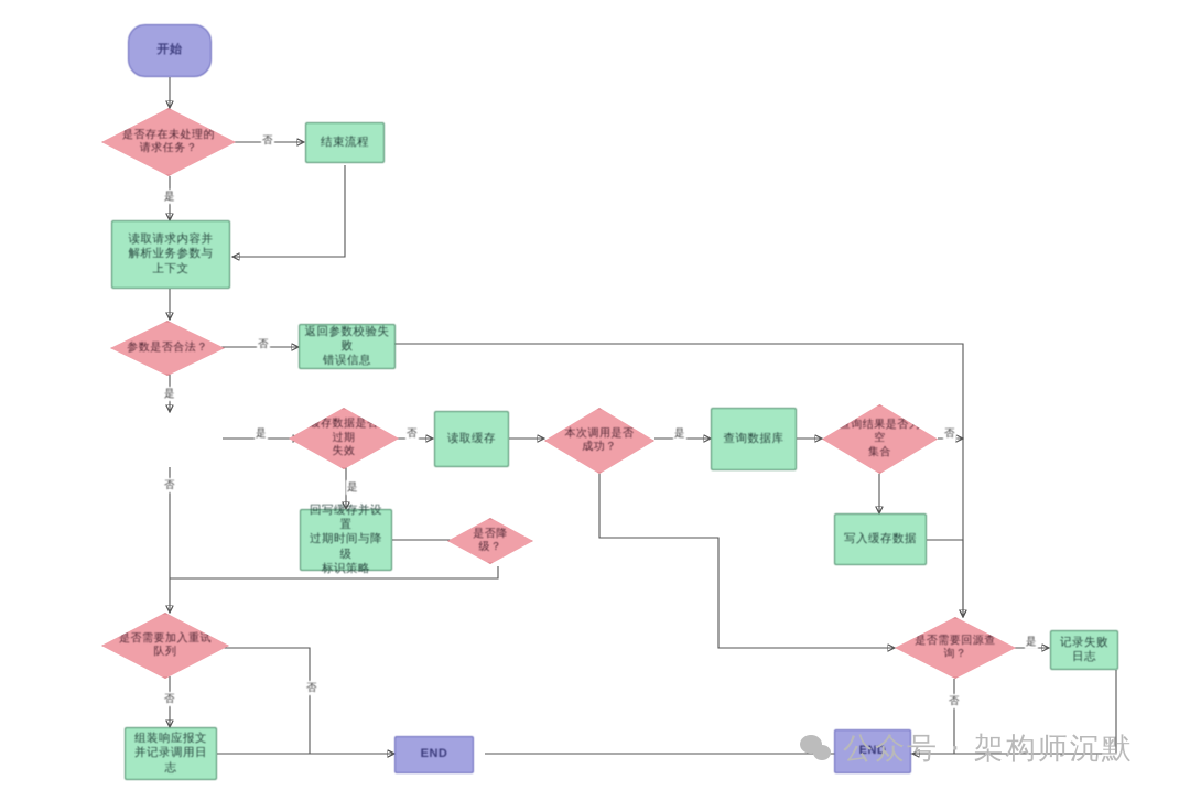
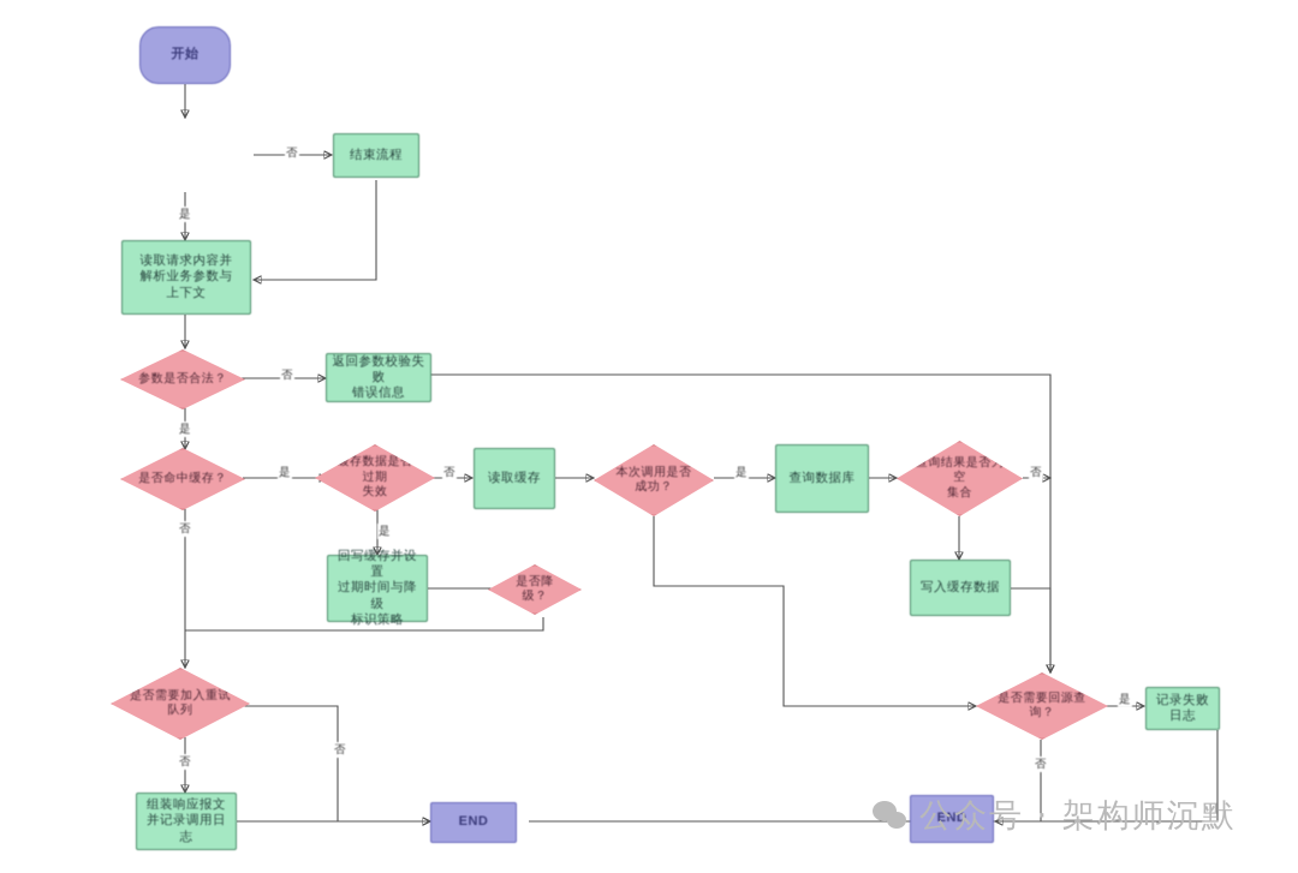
  开始
- 是否存在未处理的
- 请求任务？
  结束流程
  读取请求内容并
  解析业务参数与
  上下文
  参数是否合法？
  返回参数校验失败
  错误信息
+ 是否命中缓存？
  缓存数据是否过期
  失效
  读取缓存
  本次调用是否成功？
  查询数据库
  询结果是否空
  集合
  回写缓存并设置
  过期时间与降级
  标识策略
  是否降级？
  写入缓存数据
  是否需要加入重试队列
  组装响应报文
  并记录调用日
  志
  是否需要回源查询？
  记录失败日志
  END
  END
  否
  是
  否
  是
  是
  否
  否
  是
  否
  是
  否
  否
  是
  否
  公众号 · 架构师沉默
